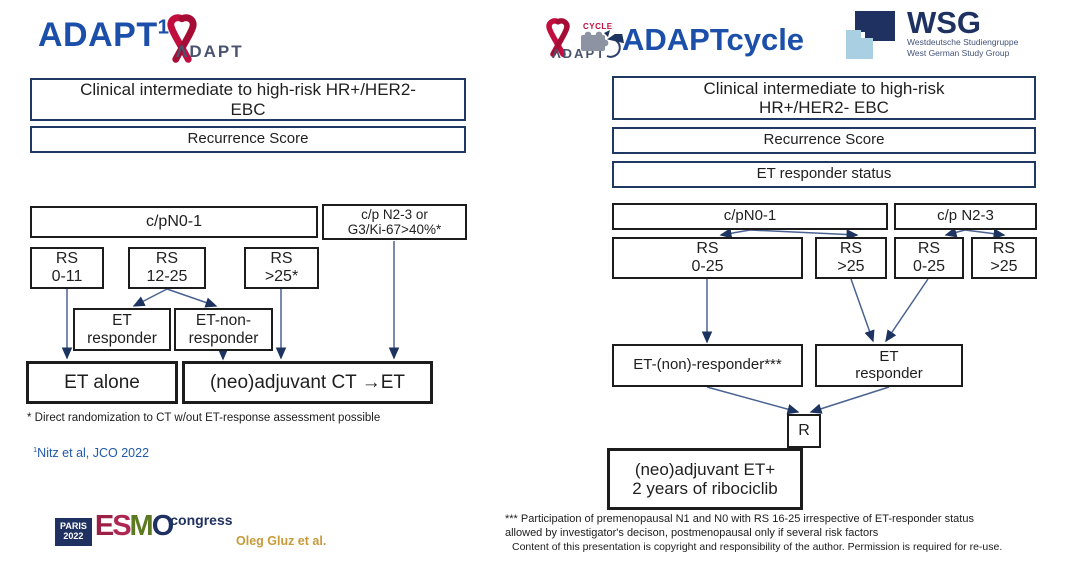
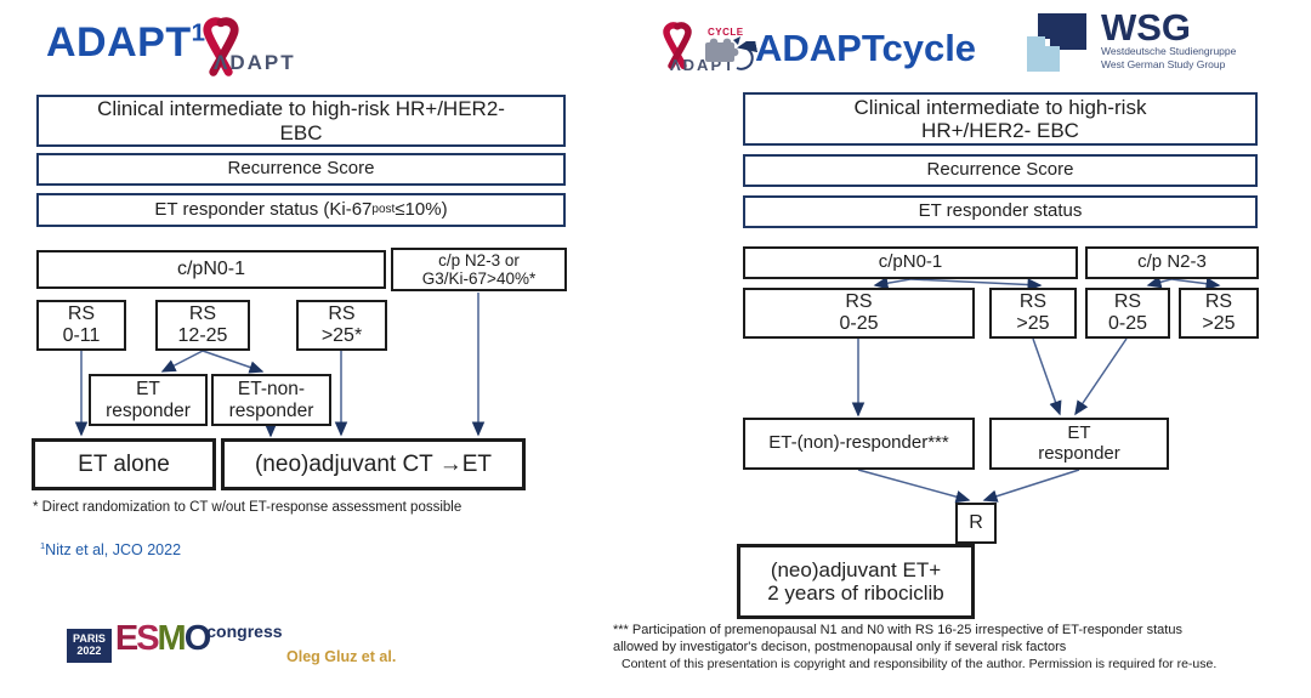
  ADAPT1
  ΛDAPT
  Clinical intermediate to high-risk HR+/HER2-
  EBC
  Recurrence Score
+ ET responder status (Ki-67
+ post
+ ≤10%)
  c/pN0-1
  c/p N2-3 or
  G3/Ki-67>40%*
  RS
  0-11
  RS
  12-25
  RS
  >25*
  ET
  responder
  ET-non-
  responder
  ET alone
  (neo)adjuvant CT →ET
  * Direct randomization to CT w/out ET-response assessment possible
  1Nitz et al, JCO 2022
  PARIS
  2022
  ESMO
  congress
  Oleg Gluz et al.
  ΛDAPT
  CYCLE
  ADAPTcycle
  WSG
  Westdeutsche Studiengruppe
  West German Study Group
  Clinical intermediate to high-risk
  HR+/HER2- EBC
  Recurrence Score
  ET responder status
  c/pN0-1
  c/p N2-3
  RS
  0-25
  RS
  >25
  RS
  0-25
  RS
  >25
  ET-(non)-responder***
  ET
  responder
  R
  (neo)adjuvant ET+
  2 years of ribociclib
  *** Participation of premenopausal N1 and N0 with RS 16-25 irrespective of ET-responder status
  allowed by investigator's decison, postmenopausal only if several risk factors
  Content of this presentation is copyright and responsibility of the author. Permission is required for re-use.
